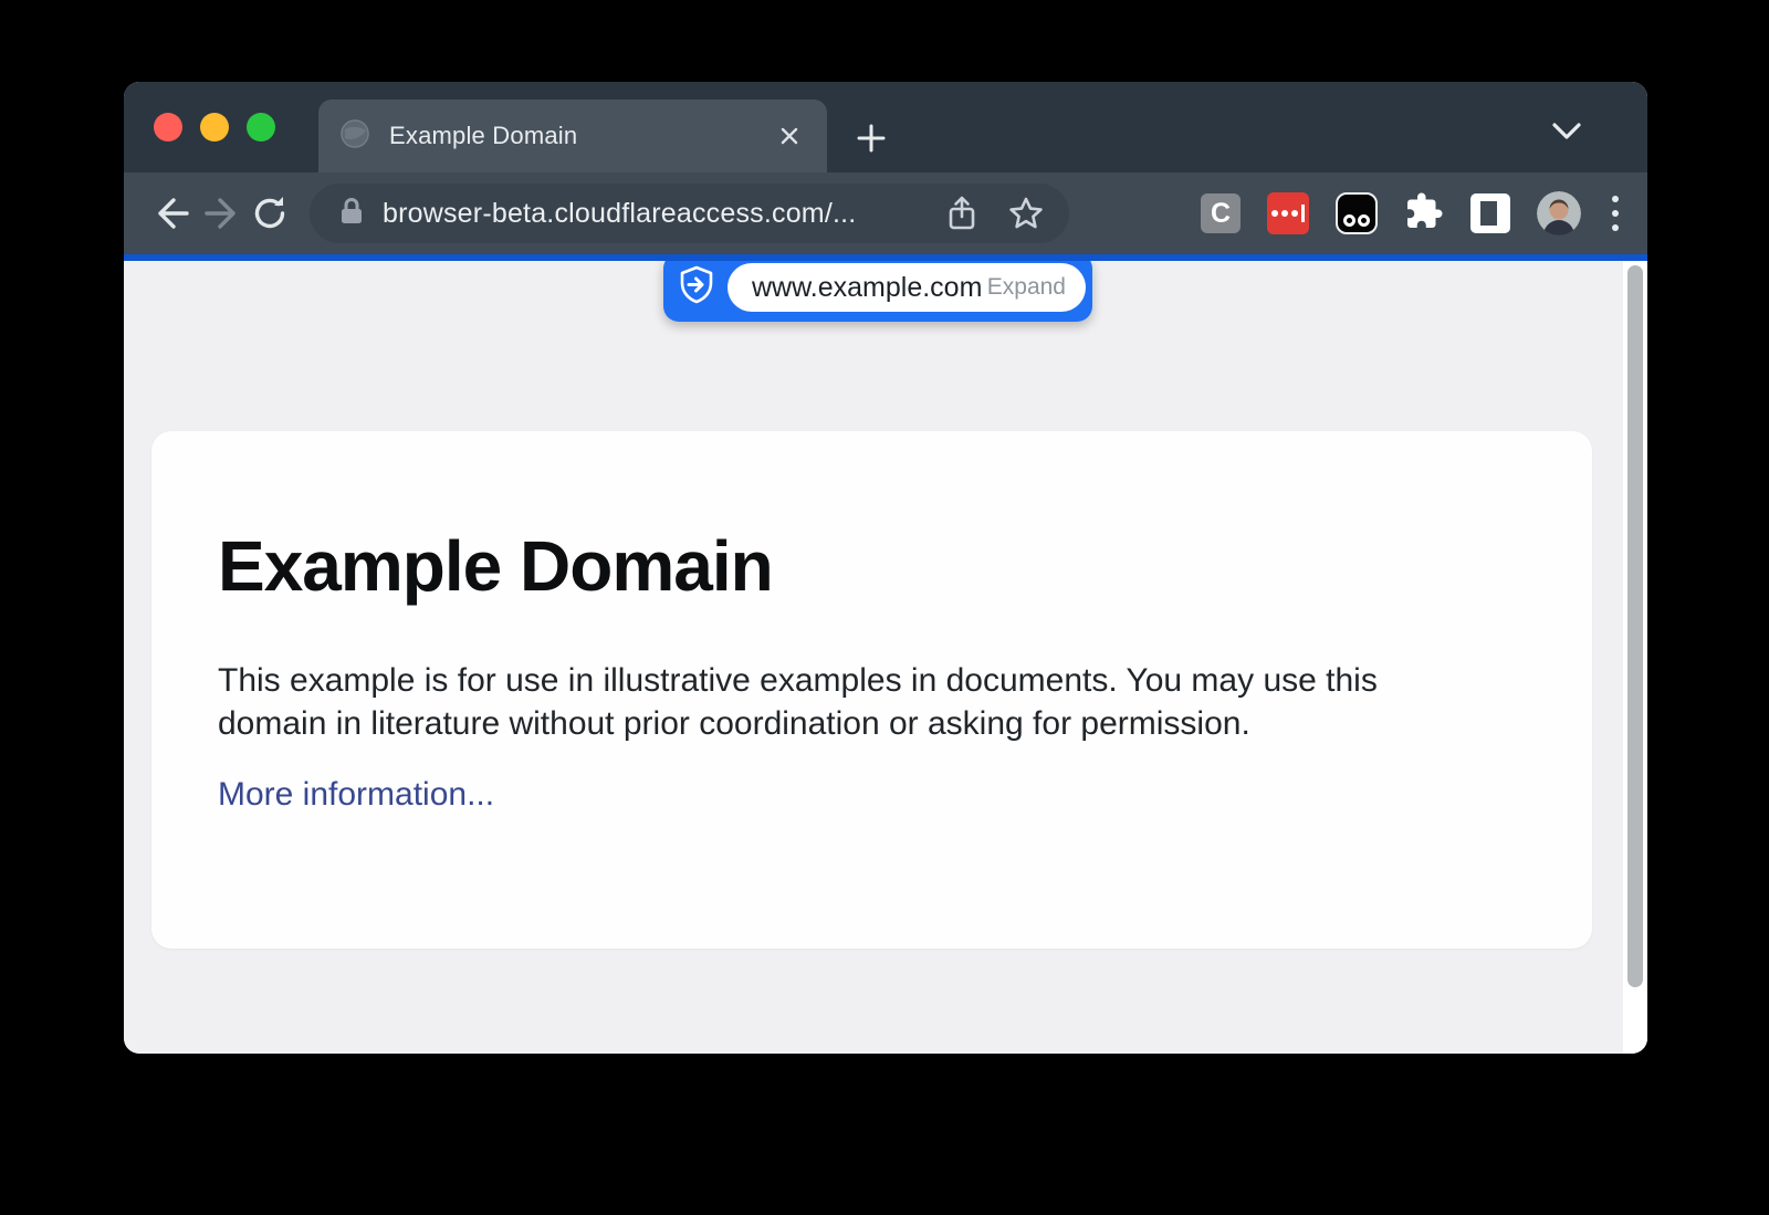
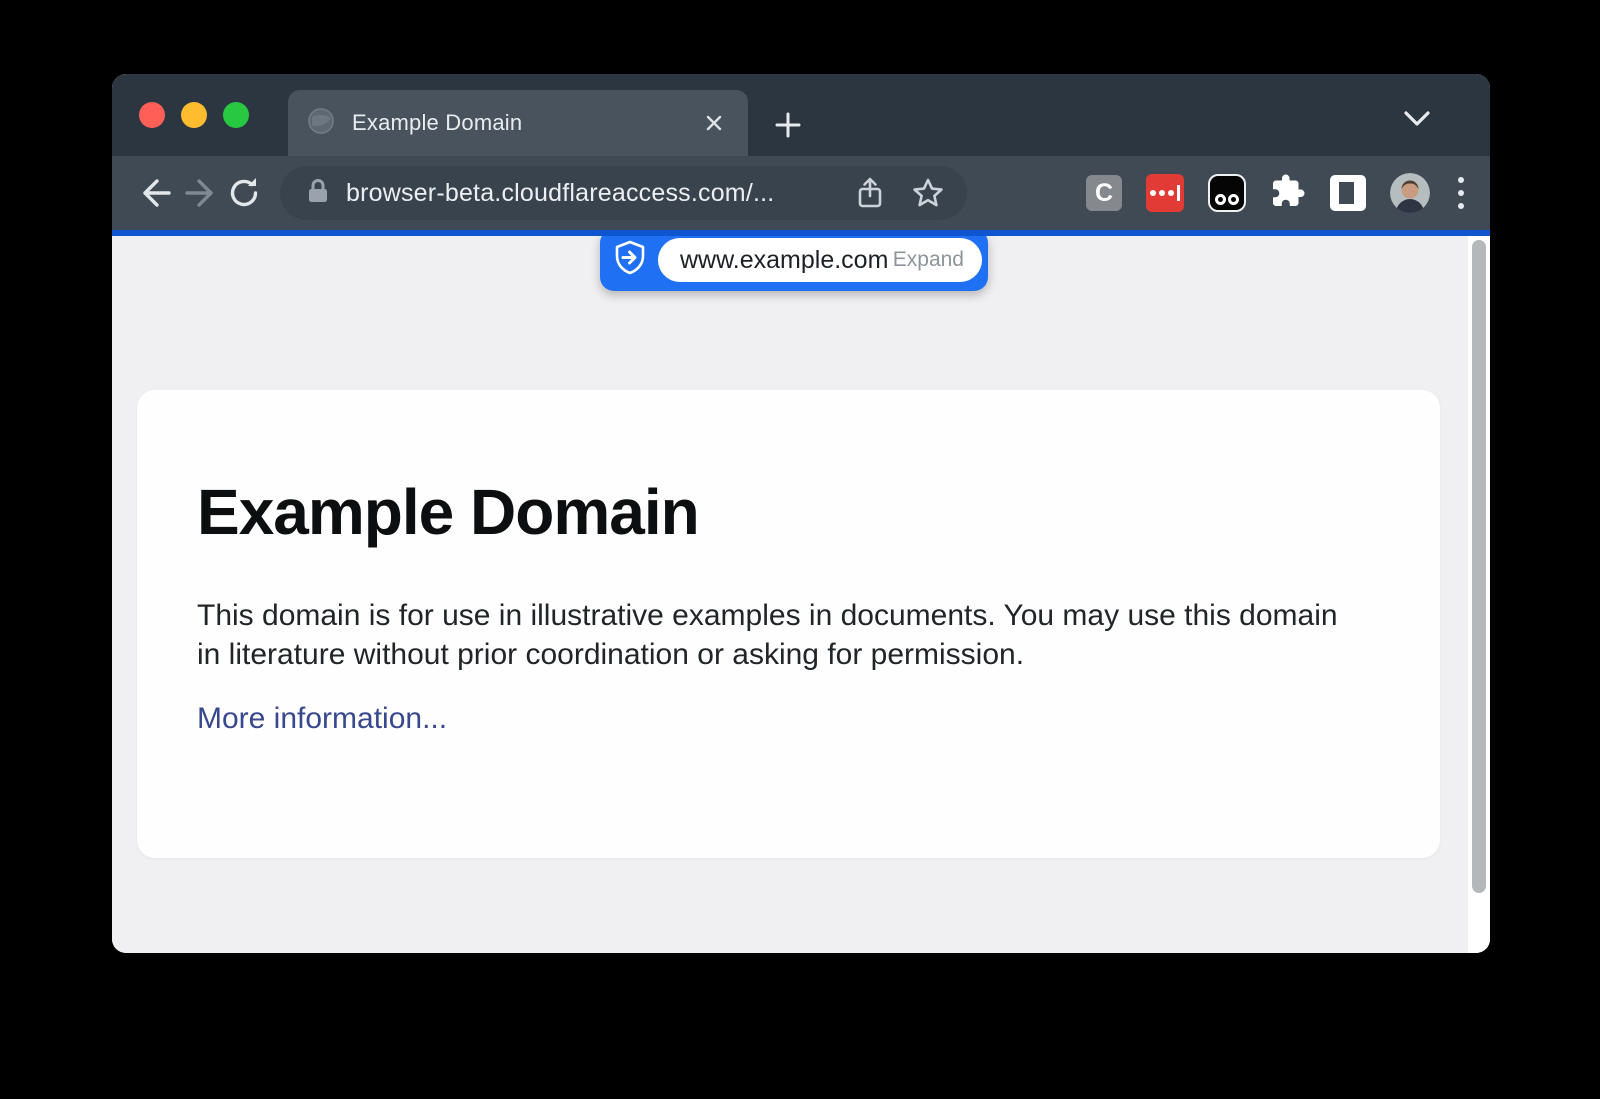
  Example Domain
  browser-beta.cloudflareaccess.com/...
  C
  www.example.com
  Expand
  Example Domain
- This example is for use in illustrative examples in documents. You may use this domain in literature without prior coordination or asking for permission.
+ This domain is for use in illustrative examples in documents. You may use this domain in literature without prior coordination or asking for permission.
  More information...
